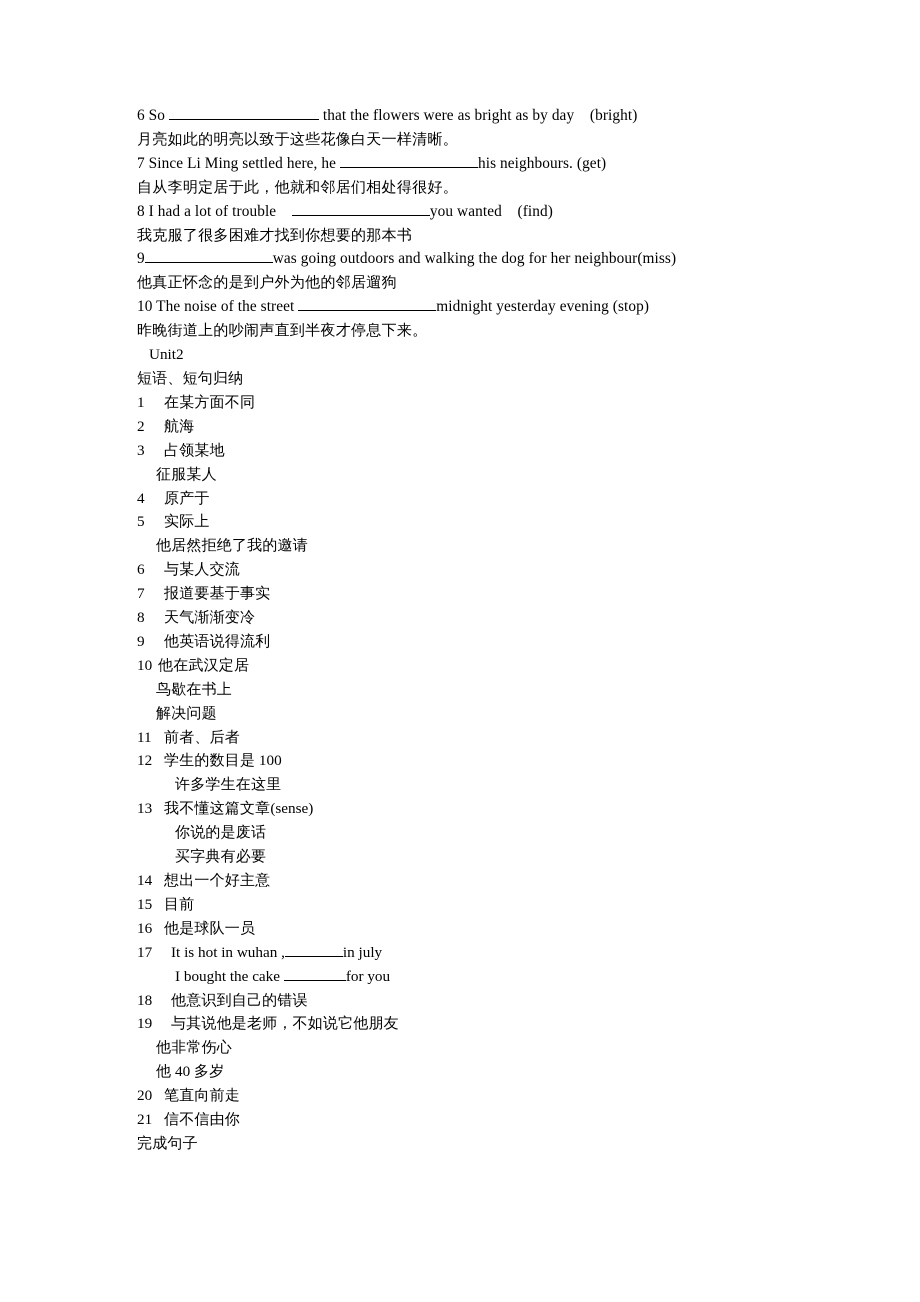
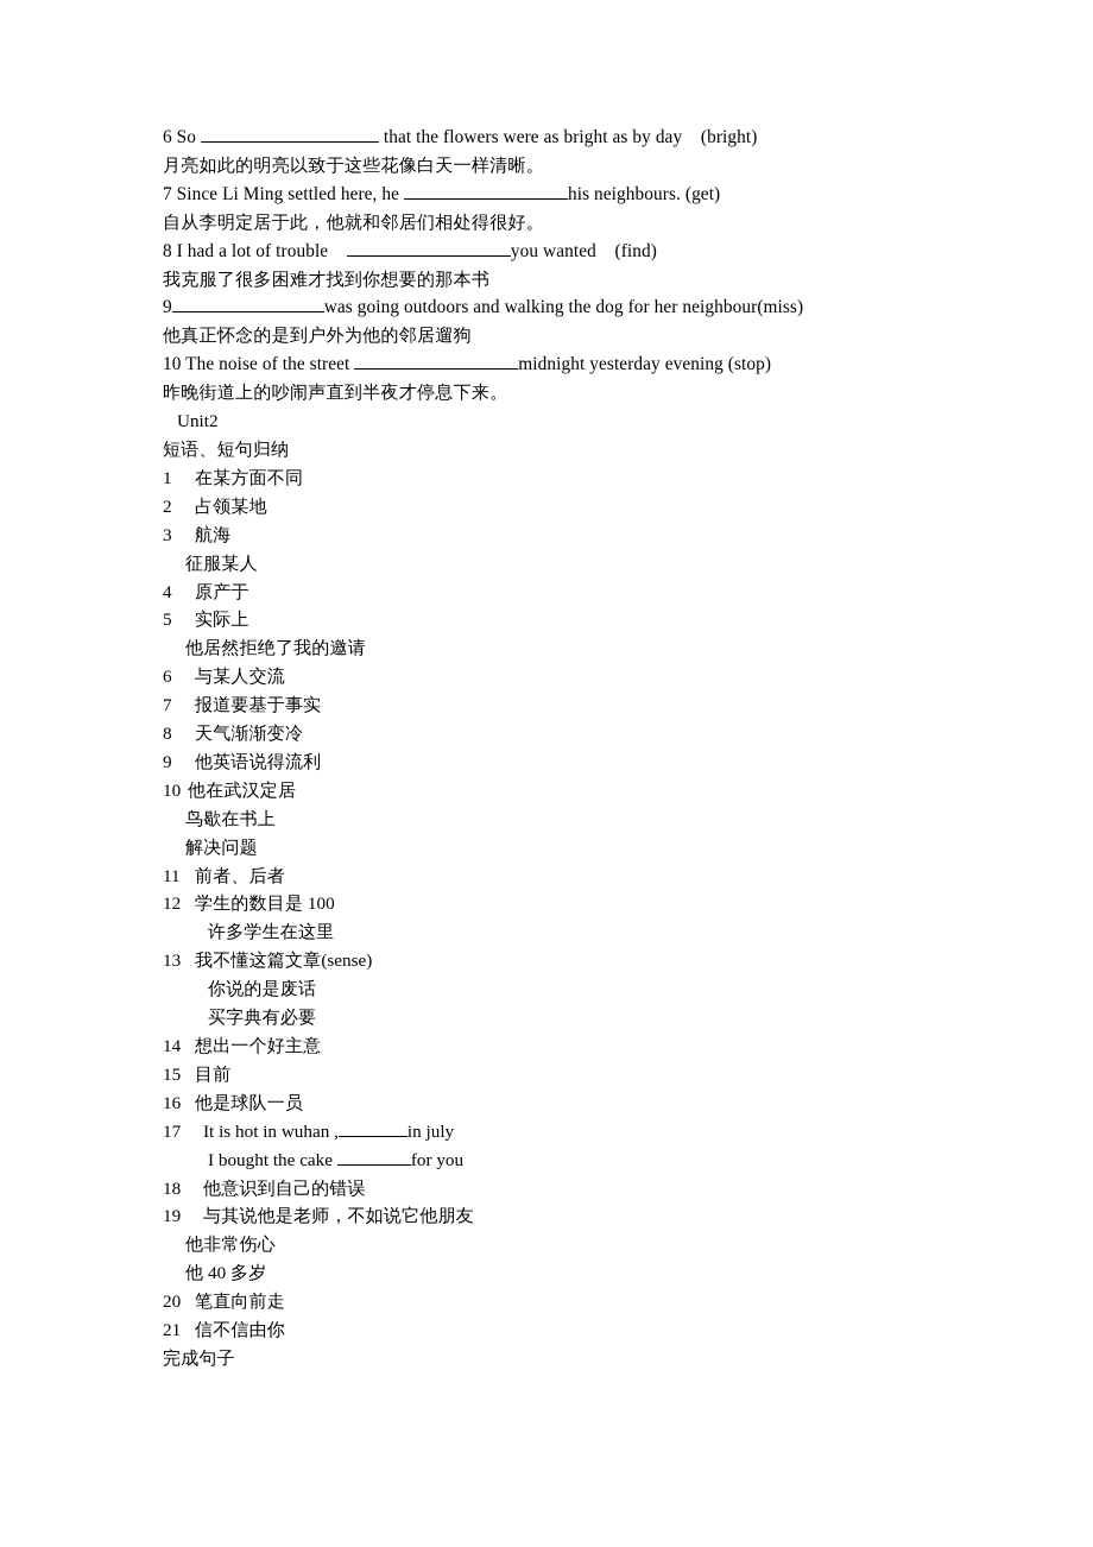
  6 So that the flowers were as bright as by day (bright)
  月亮如此的明亮以致于这些花像白天一样清晰。
  7 Since Li Ming settled here, he his neighbours. (get)
  自从李明定居于此，他就和邻居们相处得很好。
  8 I had a lot of trouble you wanted (find)
  我克服了很多困难才找到你想要的那本书
  9 was going outdoors and walking the dog for her neighbour(miss)
  他真正怀念的是到户外为他的邻居遛狗
  10 The noise of the street midnight yesterday evening (stop)
  昨晚街道上的吵闹声直到半夜才停息下来。
  Unit2
  短语、短句归纳
  1
  在某方面不同
  2
- 航海
+ 占领某地
  3
- 占领某地
+ 航海
  征服某人
  4
  原产于
  5
  实际上
  他居然拒绝了我的邀请
  6
  与某人交流
  7
  报道要基于事实
  8
  天气渐渐变冷
  9
  他英语说得流利
  10
  他在武汉定居
  鸟歇在书上
  解决问题
  11
  前者、后者
  12
  学生的数目是 100
  许多学生在这里
  13
  我不懂这篇文章(sense)
  你说的是废话
  买字典有必要
  14
  想出一个好主意
  15
  目前
  16
  他是球队一员
  17
  It is hot in wuhan ,
  in july
  I bought the cake for you
  18
  他意识到自己的错误
  19
  与其说他是老师，不如说它他朋友
  他非常伤心
  他 40 多岁
  20
  笔直向前走
  21
  信不信由你
  完成句子
